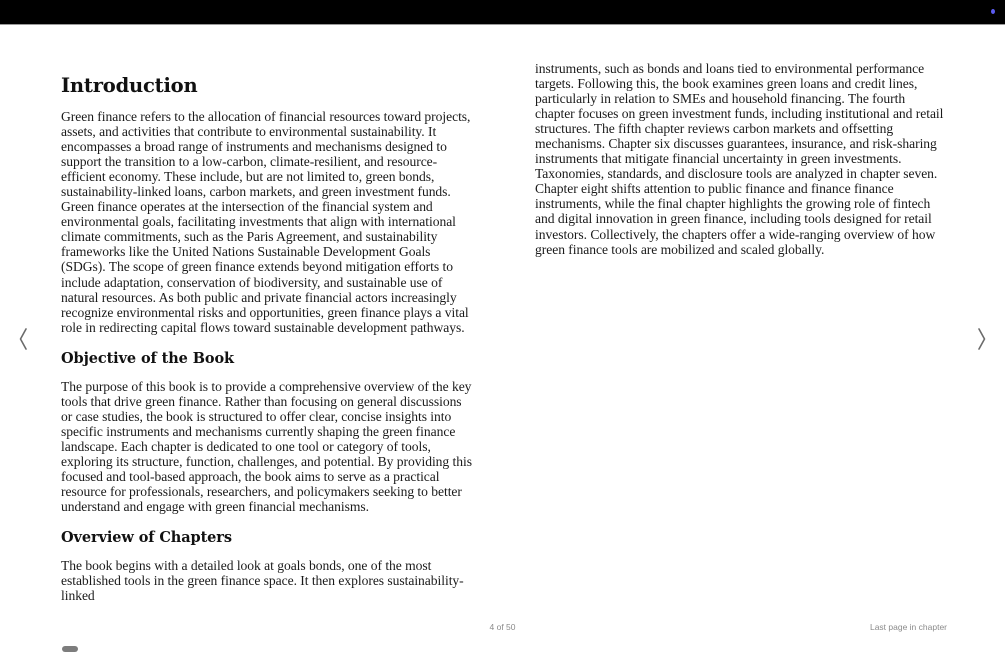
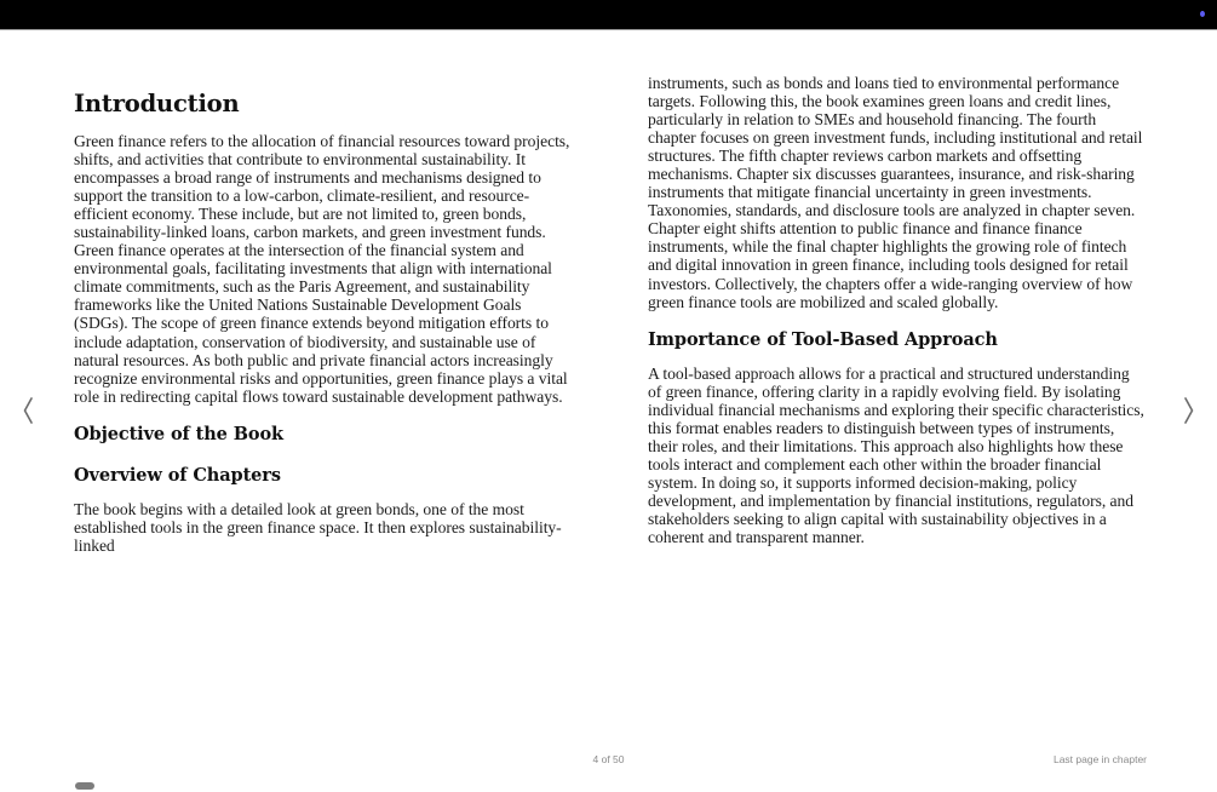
  Introduction
- Green finance refers to the allocation of financial resources toward projects, assets, and activities that contribute to environmental sustainability. It encompasses a broad range of instruments and mechanisms designed to support the transition to a low-carbon, climate-resilient, and resource-efficient economy. These include, but are not limited to, green bonds, sustainability-linked loans, carbon markets, and green investment funds. Green finance operates at the intersection of the financial system and environmental goals, facilitating investments that align with international climate commitments, such as the Paris Agreement, and sustainability frameworks like the United Nations Sustainable Development Goals (SDGs). The scope of green finance extends beyond mitigation efforts to include adaptation, conservation of biodiversity, and sustainable use of natural resources. As both public and private financial actors increasingly recognize environmental risks and opportunities, green finance plays a vital role in redirecting capital flows toward sustainable development pathways.
+ Green finance refers to the allocation of financial resources toward projects, shifts, and activities that contribute to environmental sustainability. It encompasses a broad range of instruments and mechanisms designed to support the transition to a low-carbon, climate-resilient, and resource-efficient economy. These include, but are not limited to, green bonds, sustainability-linked loans, carbon markets, and green investment funds. Green finance operates at the intersection of the financial system and environmental goals, facilitating investments that align with international climate commitments, such as the Paris Agreement, and sustainability frameworks like the United Nations Sustainable Development Goals (SDGs). The scope of green finance extends beyond mitigation efforts to include adaptation, conservation of biodiversity, and sustainable use of natural resources. As both public and private financial actors increasingly recognize environmental risks and opportunities, green finance plays a vital role in redirecting capital flows toward sustainable development pathways.
  Objective of the Book
- The purpose of this book is to provide a comprehensive overview of the key tools that drive green finance. Rather than focusing on general discussions or case studies, the book is structured to offer clear, concise insights into specific instruments and mechanisms currently shaping the green finance landscape. Each chapter is dedicated to one tool or category of tools, exploring its structure, function, challenges, and potential. By providing this focused and tool-based approach, the book aims to serve as a practical resource for professionals, researchers, and policymakers seeking to better understand and engage with green financial mechanisms.
  Overview of Chapters
- The book begins with a detailed look at goals bonds, one of the most established tools in the green finance space. It then explores sustainability-linked
+ The book begins with a detailed look at green bonds, one of the most established tools in the green finance space. It then explores sustainability-linked
  instruments, such as bonds and loans tied to environmental performance targets. Following this, the book examines green loans and credit lines, particularly in relation to SMEs and household financing. The fourth chapter focuses on green investment funds, including institutional and retail structures. The fifth chapter reviews carbon markets and offsetting mechanisms. Chapter six discusses guarantees, insurance, and risk-sharing instruments that mitigate financial uncertainty in green investments. Taxonomies, standards, and disclosure tools are analyzed in chapter seven. Chapter eight shifts attention to public finance and finance finance instruments, while the final chapter highlights the growing role of fintech and digital innovation in green finance, including tools designed for retail investors. Collectively, the chapters offer a wide-ranging overview of how green finance tools are mobilized and scaled globally.
+ Importance of Tool-Based Approach
+ A tool-based approach allows for a practical and structured understanding of green finance, offering clarity in a rapidly evolving field. By isolating individual financial mechanisms and exploring their specific characteristics, this format enables readers to distinguish between types of instruments, their roles, and their limitations. This approach also highlights how these tools interact and complement each other within the broader financial system. In doing so, it supports informed decision-making, policy development, and implementation by financial institutions, regulators, and stakeholders seeking to align capital with sustainability objectives in a coherent and transparent manner.
  4 of 50
  Last page in chapter
